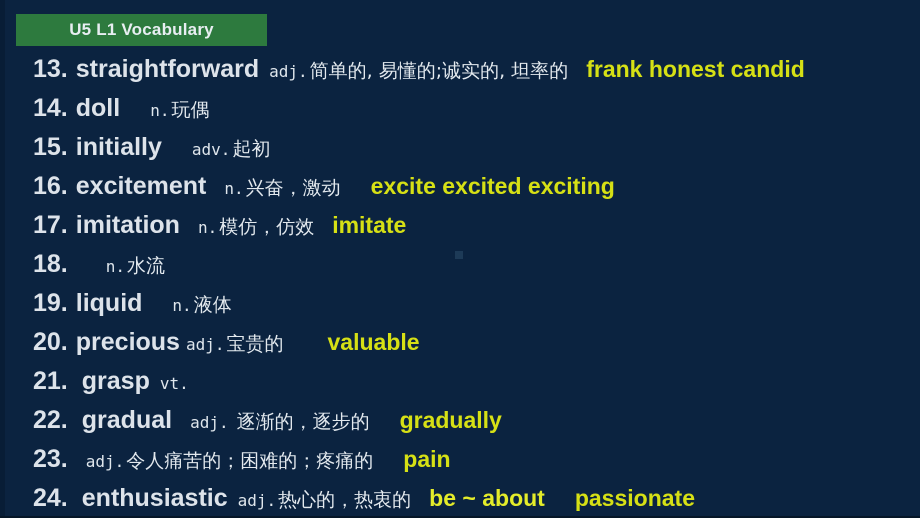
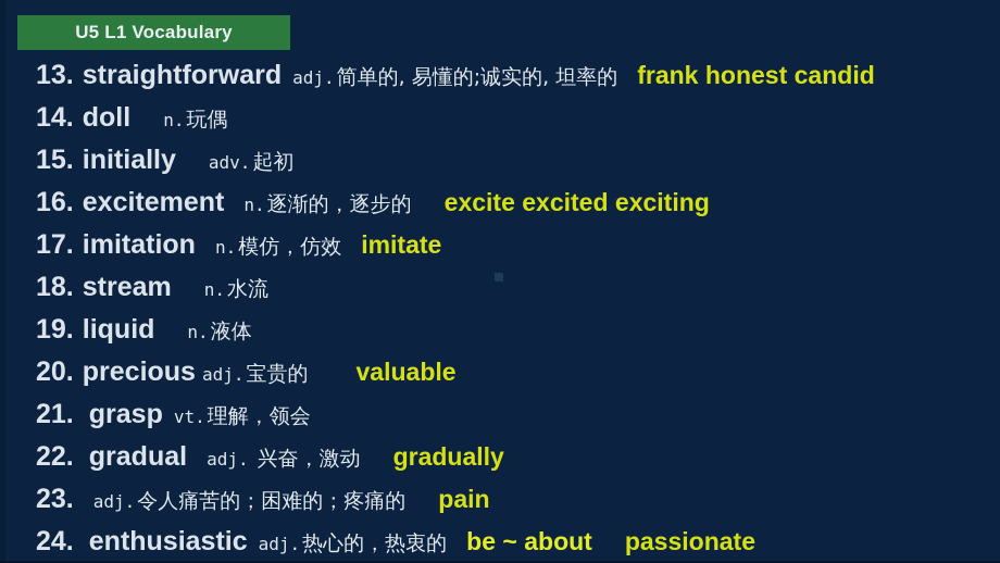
  U5 L1 Vocabulary
  13.
  straightforward
  adj.
  简单的, 易懂的;诚实的, 坦率的
  frank honest candid
  14.
  doll
  n.
  玩偶
  15.
  initially
  adv.
  起初
  16.
  excitement
  n.
- 兴奋，激动
+ 逐渐的，逐步的
  excite excited exciting
  17.
  imitation
  n.
  模仿，仿效
  imitate
  18.
+ stream
  n.
  水流
  19.
  liquid
  n.
  液体
  20.
  precious
  adj.
  宝贵的
  valuable
  21.
  grasp
  vt.
+ 理解，领会
  22.
  gradual
  adj.
- 逐渐的，逐步的
+ 兴奋，激动
  gradually
  23.
  adj.
  令人痛苦的；困难的；疼痛的
  pain
  24.
  enthusiastic
  adj.
  热心的，热衷的
  be ~ about
  passionate
